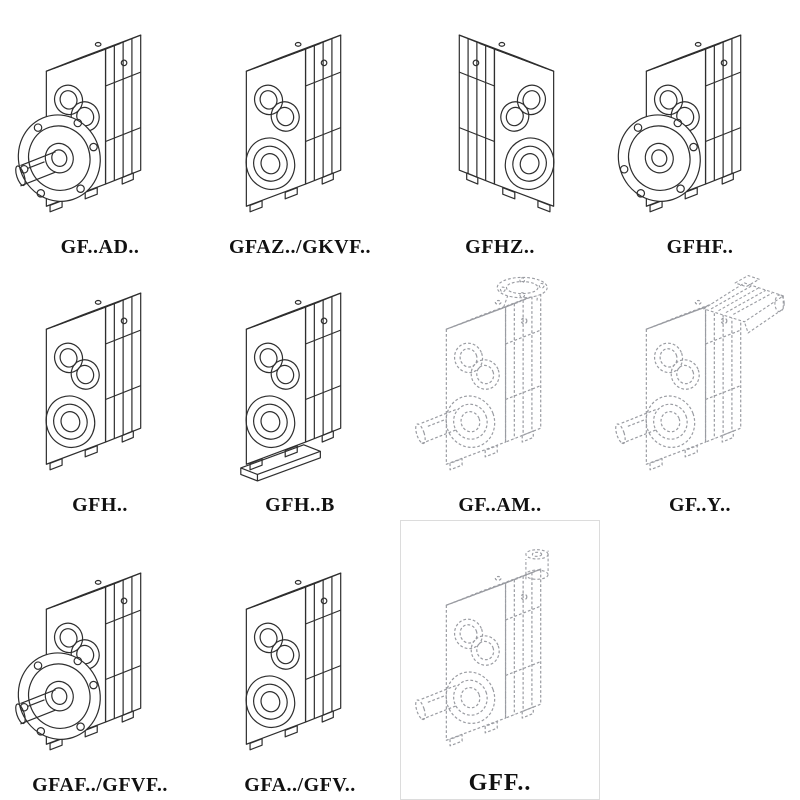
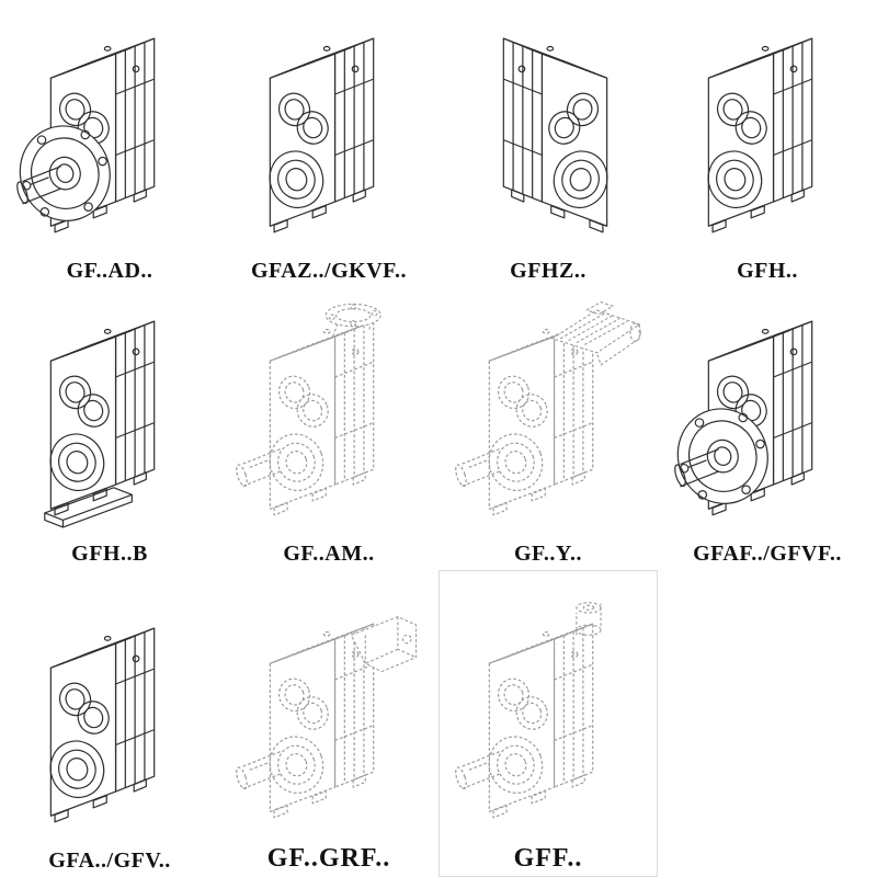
  GF..AD..
  GFAZ../GKVF..
  GFHZ..
- GFHF..
  GFH..
  GFH..B
  GF..AM..
  GF..Y..
  GFAF../GFVF..
  GFA../GFV..
+ GF..GRF..
  GFF..
